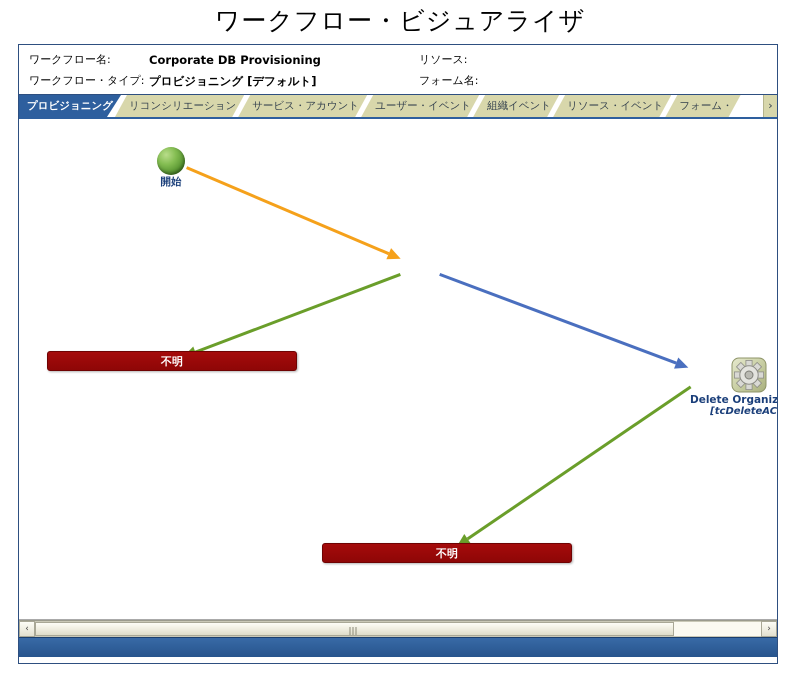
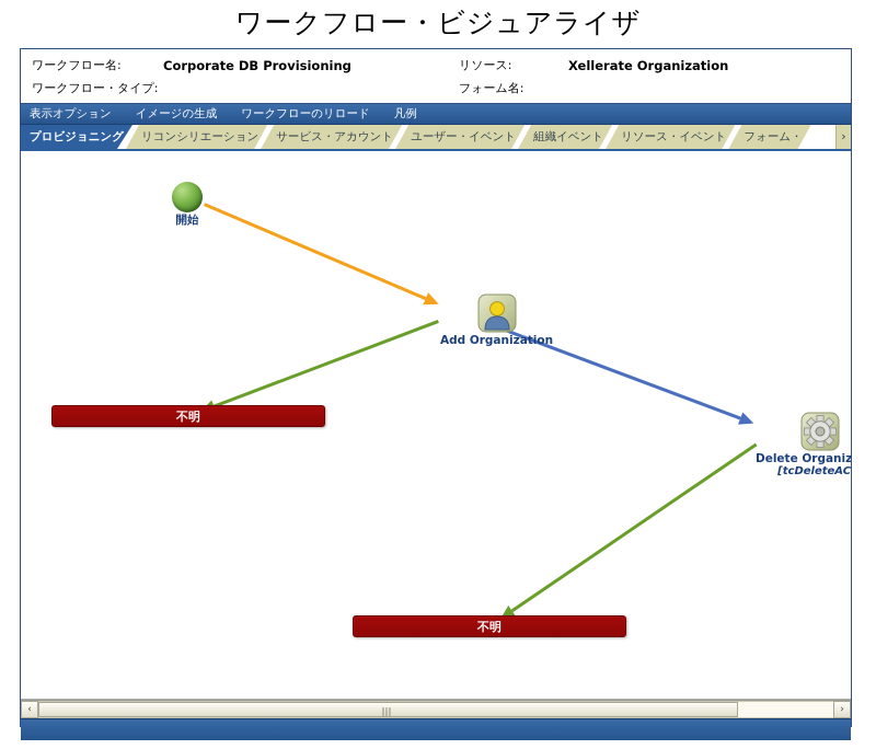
  ワークフロー・ビジュアライザ
  ワークフロー名:
  Corporate DB Provisioning
  ワークフロー・タイプ:
- プロビジョニング [デフォルト]
  リソース:
+ Xellerate Organization
  フォーム名:
+ 表示オプション
+ イメージの生成
+ ワークフローのリロード
+ 凡例
  プロビジョニング リコンシリエーション サービス・アカウント ユーザー・イベント 組織イベント リソース・イベント フォーム・
  ›
  開始
+ Add Organization
  Delete Organiz
  [tcDeleteAC
  不明
  不明
  ‹
  ›
